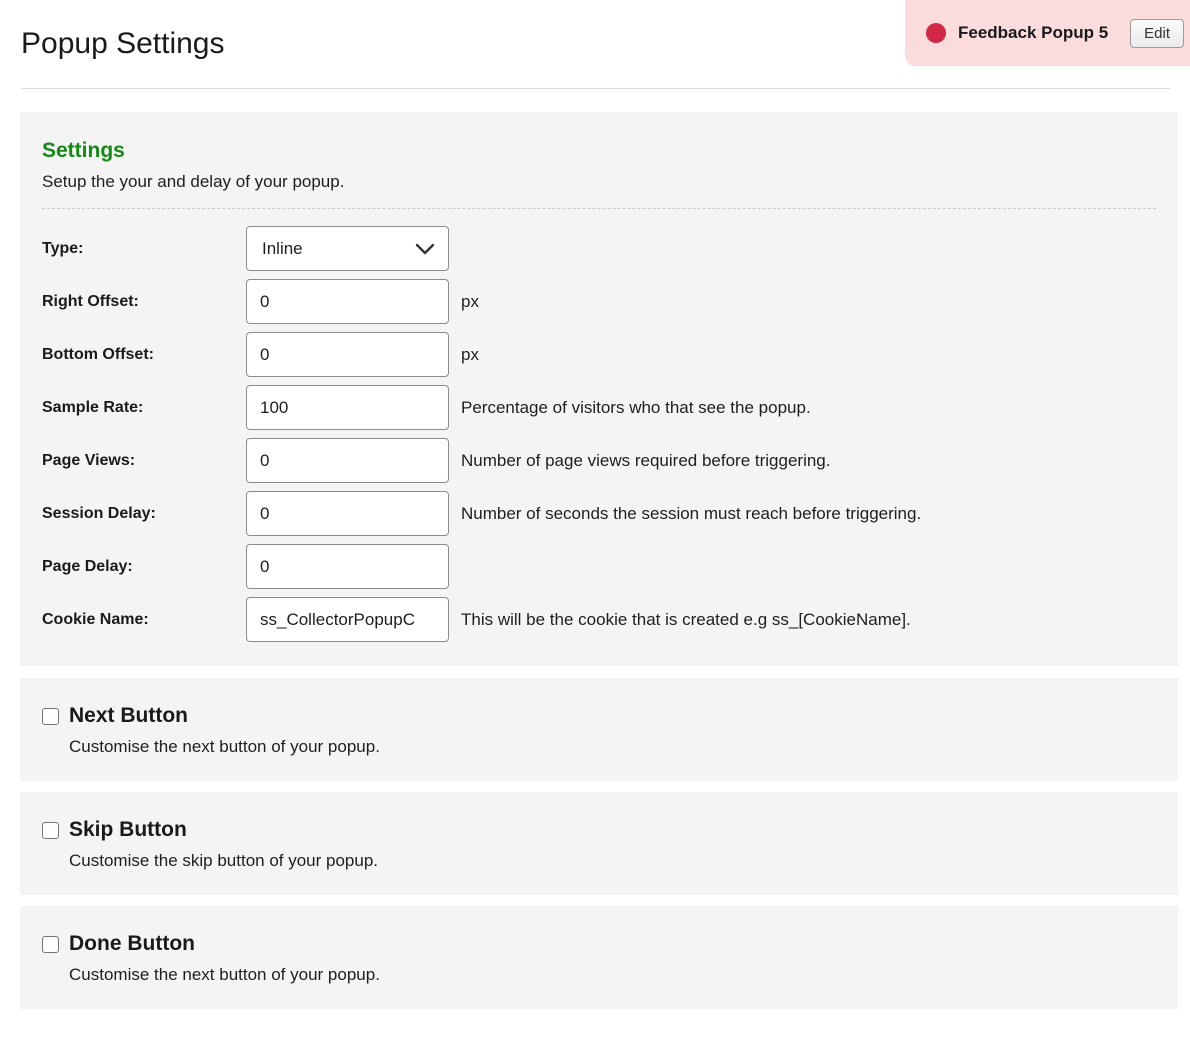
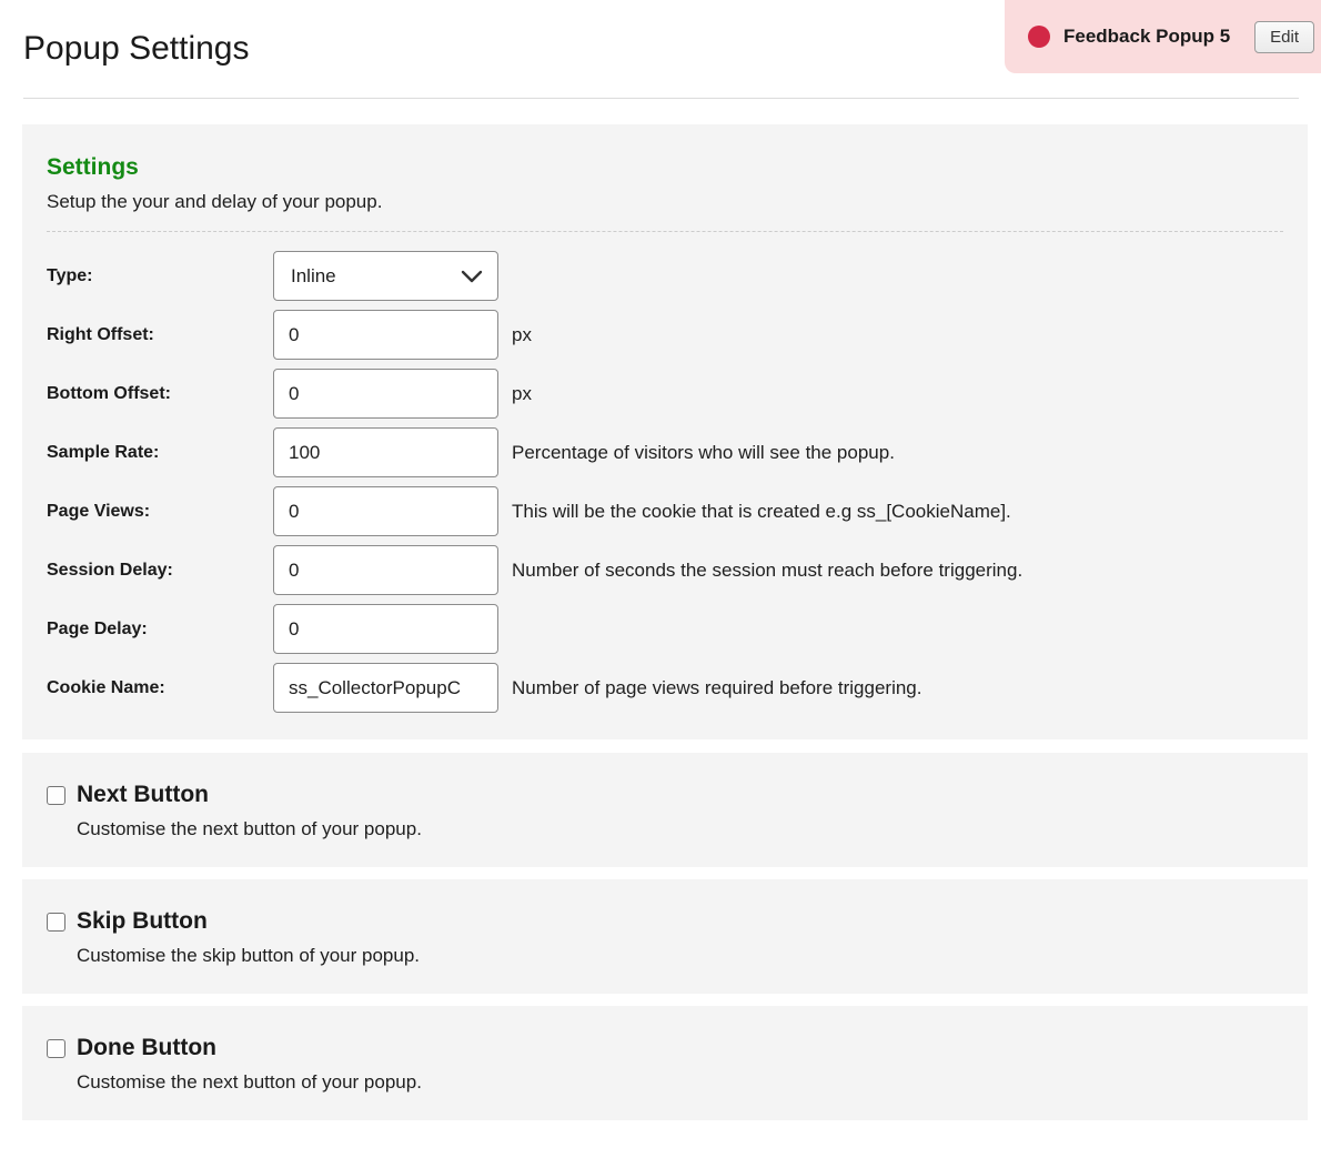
  Popup Settings
  Feedback Popup 5
  Edit
  Settings
  Setup the your and delay of your popup.
  Type:
  Inline
  Right Offset:
  0
  px
  Bottom Offset:
  0
  px
  Sample Rate:
  100
- Percentage of visitors who that see the popup.
+ Percentage of visitors who will see the popup.
  Page Views:
  0
- Number of page views required before triggering.
+ This will be the cookie that is created e.g ss_[CookieName].
  Session Delay:
  0
  Number of seconds the session must reach before triggering.
  Page Delay:
  0
  Cookie Name:
  ss_CollectorPopupC
- This will be the cookie that is created e.g ss_[CookieName].
+ Number of page views required before triggering.
  Next Button
  Customise the next button of your popup.
  Skip Button
  Customise the skip button of your popup.
  Done Button
  Customise the next button of your popup.
